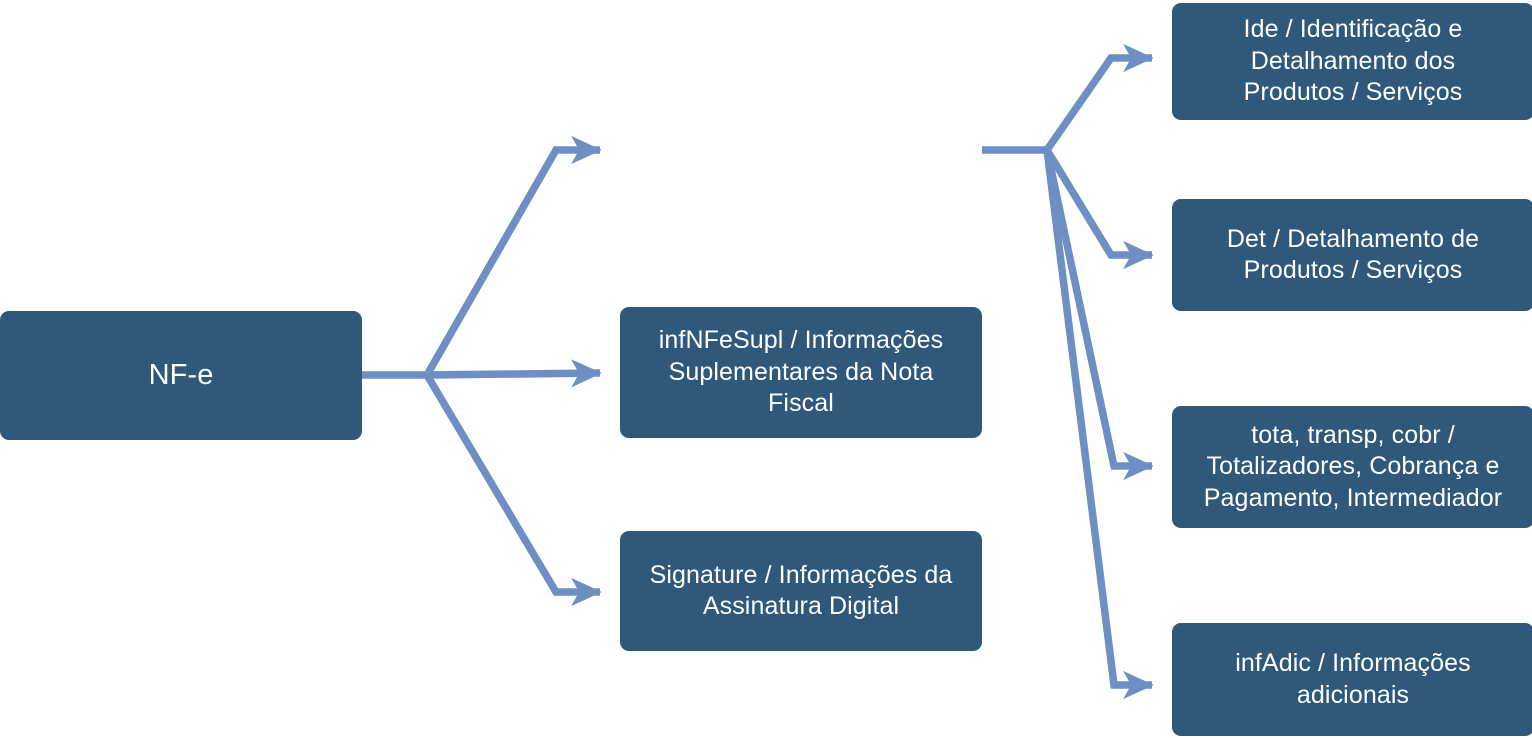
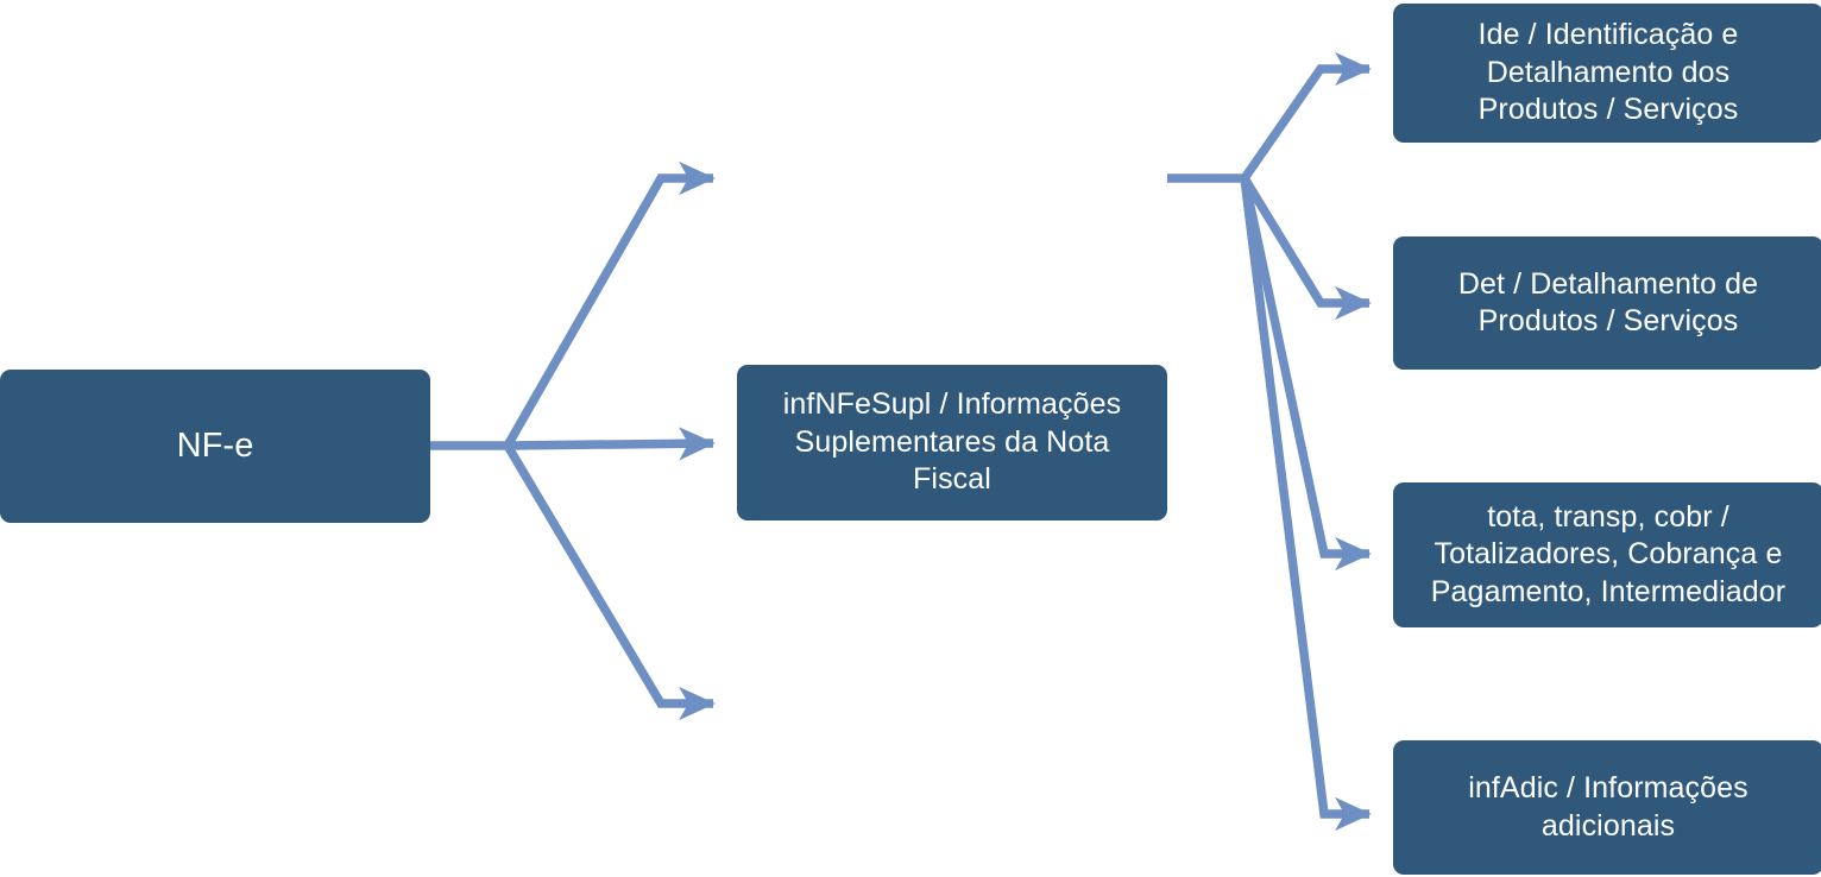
  NF-e
  infNFeSupl / Informações
  Suplementares da Nota
  Fiscal
- Signature / Informações da
- Assinatura Digital
  Ide / Identificação e
  Detalhamento dos
  Produtos / Serviços
  Det / Detalhamento de
  Produtos / Serviços
  tota, transp, cobr /
  Totalizadores, Cobrança e
  Pagamento, Intermediador
  infAdic / Informações
  adicionais
